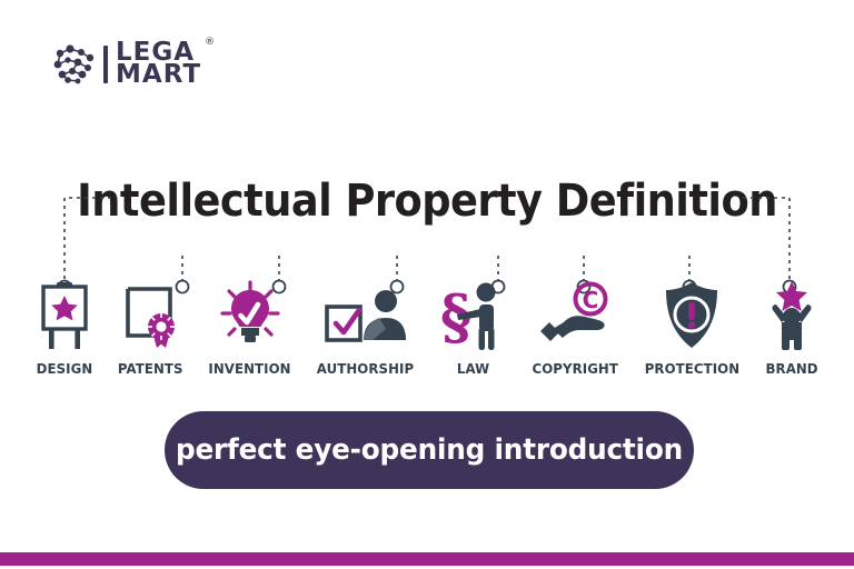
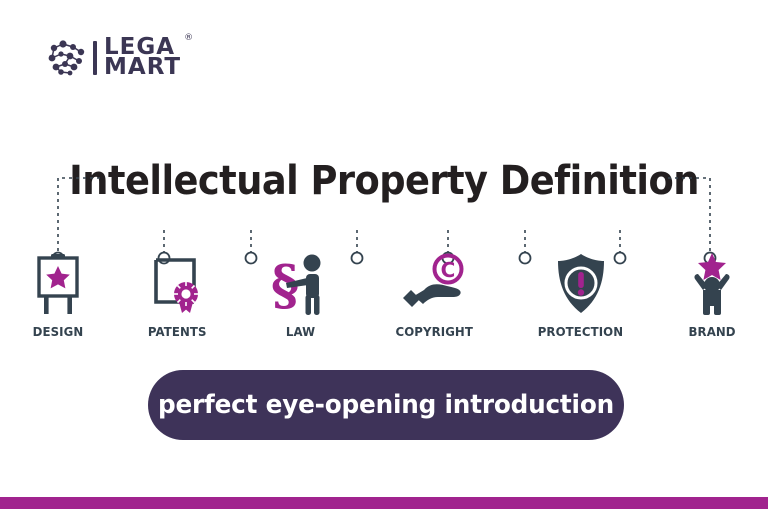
  LEGA
  MART
  ®
  Intellectual Property Definition
  DESIGN
  PATENTS
- INVENTION
- AUTHORSHIP
  §
  LAW
  C
  COPYRIGHT
  PROTECTION
  BRAND
  perfect eye-opening introduction
